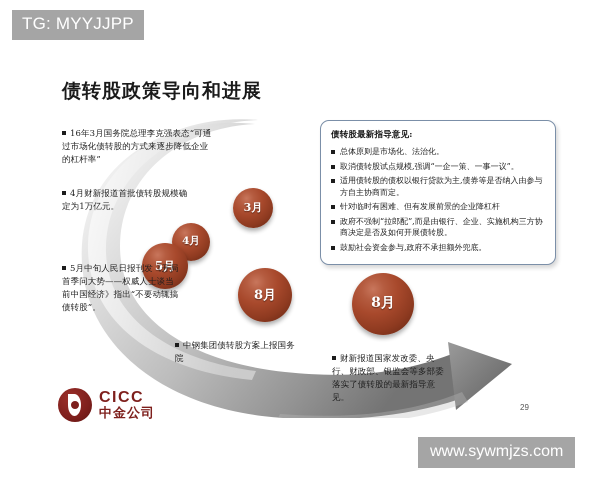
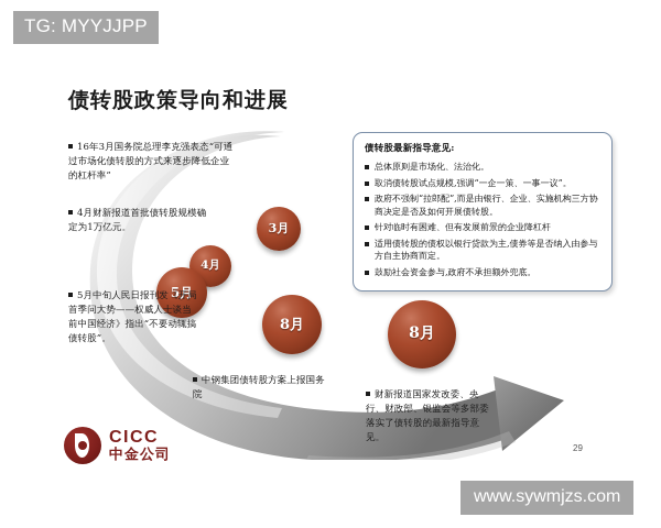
  TG: MYYJJPP
  债转股政策导向和进展
  3月
  4月
  5月
  8月
  8月
  16年3月国务院总理李克强表态“可通过市场化债转股的方式来逐步降低企业的杠杆率”
  4月财新报道首批债转股规模确定为1万亿元。
  5月中旬人民日报刊发《开局首季问大势——权威人士谈当前中国经济》指出“不要动辄搞债转股”。
  中钢集团债转股方案上报国务院
  财新报道国家发改委、央行、财政部、银监会等多部委落实了债转股的最新指导意见。
  债转股最新指导意见:
  总体原则是市场化、法治化。
  取消债转股试点规模,强调“一企一策、一事一议”。
- 适用债转股的债权以银行贷款为主,债券等是否纳入由参与方自主协商而定。
+ 政府不强制“拉郎配”,而是由银行、企业、实施机构三方协商决定是否及如何开展债转股。
  针对临时有困难、但有发展前景的企业降杠杆
- 政府不强制“拉郎配”,而是由银行、企业、实施机构三方协商决定是否及如何开展债转股。
+ 适用债转股的债权以银行贷款为主,债券等是否纳入由参与方自主协商而定。
  鼓励社会资金参与,政府不承担额外兜底。
  CICC
  中金公司
  29
  www.sywmjzs.com
